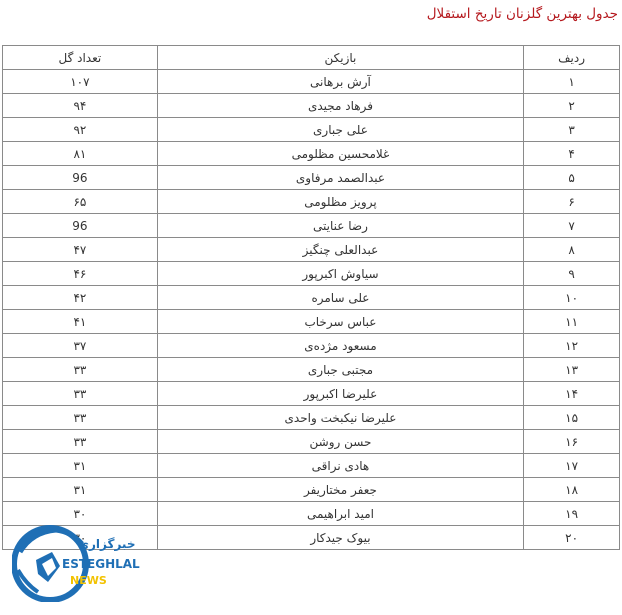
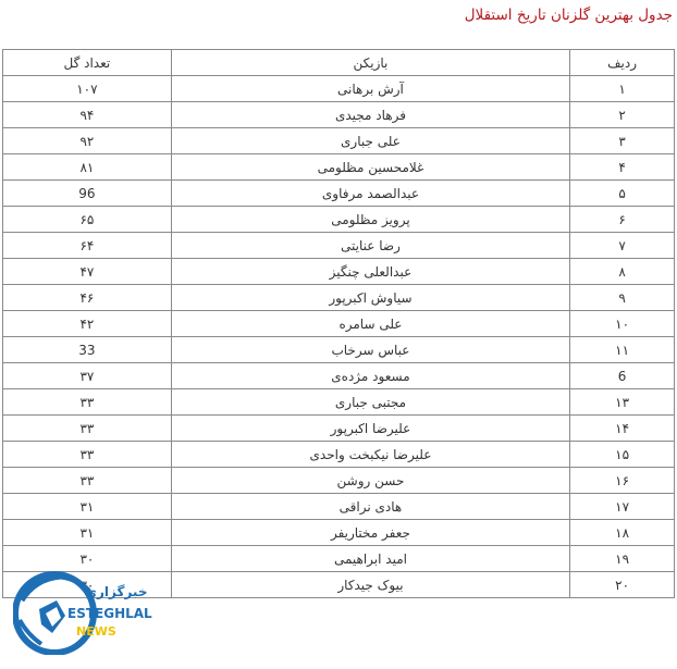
  جدول بهترین گلزنان تاریخ استقلال
  ردیف	بازیکن	تعداد گل
  ۱	آرش برهانی	۱۰۷
  ۲	فرهاد مجیدی	۹۴
  ۳	علی جباری	۹۲
  ۴	غلامحسین مظلومی	۸۱
  ۵	عبدالصمد مرفاوی	96
  ۶	پرویز مظلومی	۶۵
- ۷	رضا عنایتی	96
+ ۷	رضا عنایتی	۶۴
  ۸	عبدالعلی چنگیز	۴۷
  ۹	سیاوش اکبرپور	۴۶
  ۱۰	علی سامره	۴۲
- ۱۱	عباس سرخاب	۴۱
+ ۱۱	عباس سرخاب	33
- ۱۲	مسعود مژده‌ی	۳۷
+ 6	مسعود مژده‌ی	۳۷
  ۱۳	مجتبی جباری	۳۳
  ۱۴	علیرضا اکبرپور	۳۳
  ۱۵	علیرضا نیکبخت واحدی	۳۳
  ۱۶	حسن روشن	۳۳
  ۱۷	هادی نراقی	۳۱
  ۱۸	جعفر مختاریفر	۳۱
  ۱۹	امید ابراهیمی	۳۰
  ۲۰	بیوک جیدکار	۰
  خبرگزاری
  ESTEGHLAL
  NEWS
